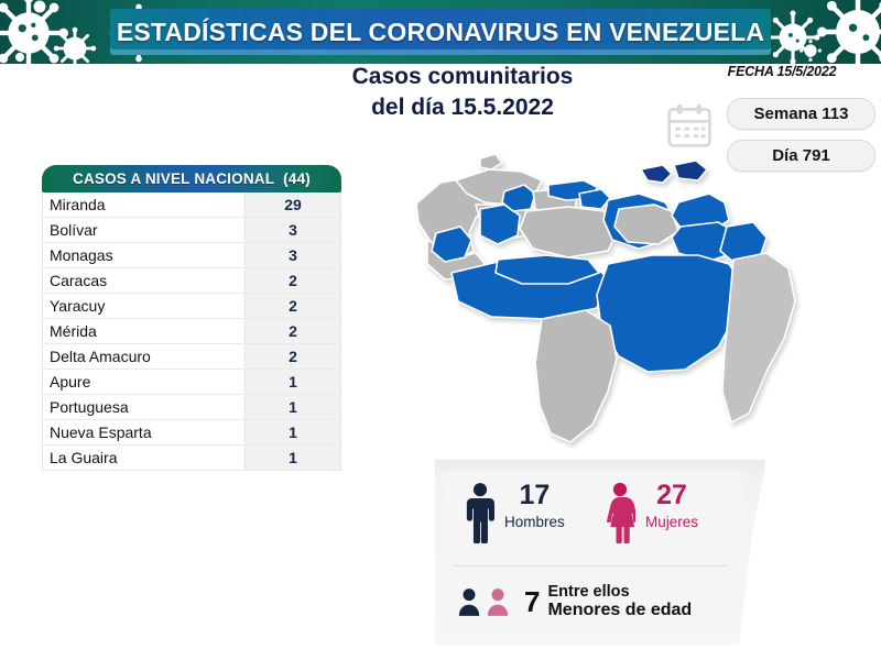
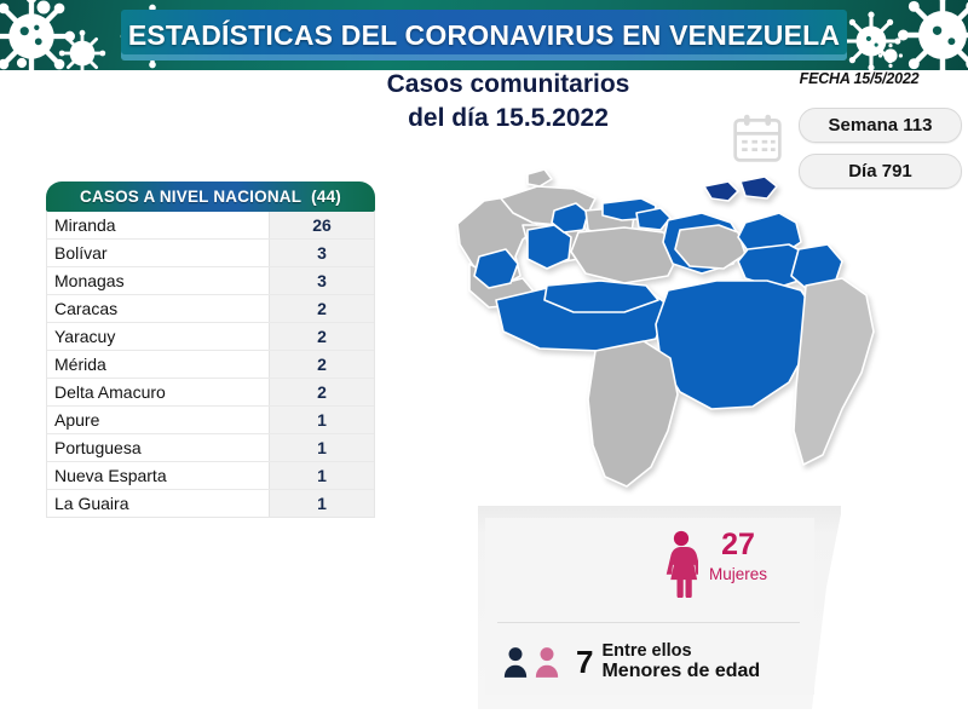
  ESTADÍSTICAS DEL CORONAVIRUS EN VENEZUELA
  Casos comunitarios
  del día 15.5.2022
  FECHA 15/5/2022
  Semana 113
  Día 791
  CASOS A NIVEL NACIONAL
  (44)
  Miranda
- 29
+ 26
  Bolívar
  3
  Monagas
  3
  Caracas
  2
  Yaracuy
  2
  Mérida
  2
  Delta Amacuro
  2
  Apure
  1
  Portuguesa
  1
  Nueva Esparta
  1
  La Guaira
  1
- 17
- Hombres
  27
  Mujeres
  7
  Entre ellos
  Menores de edad
